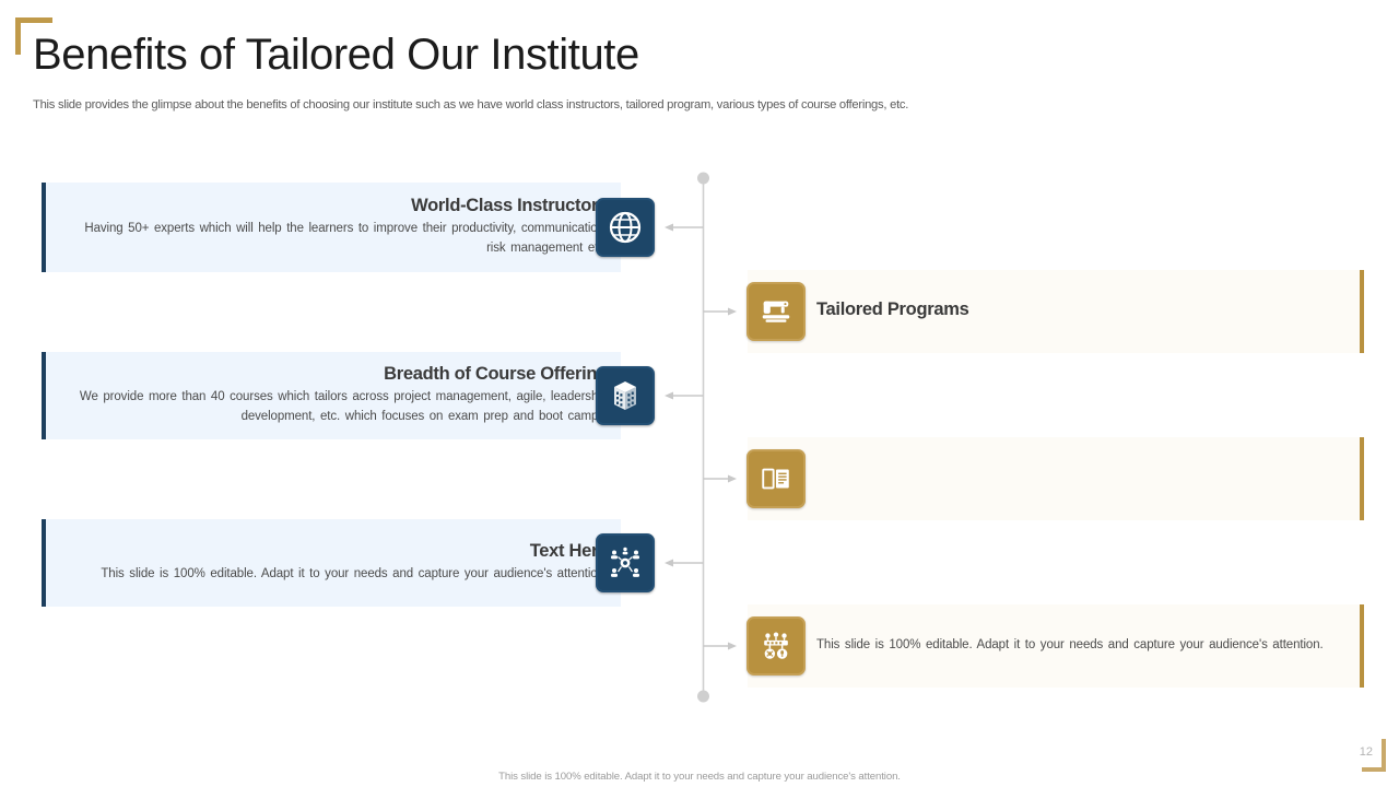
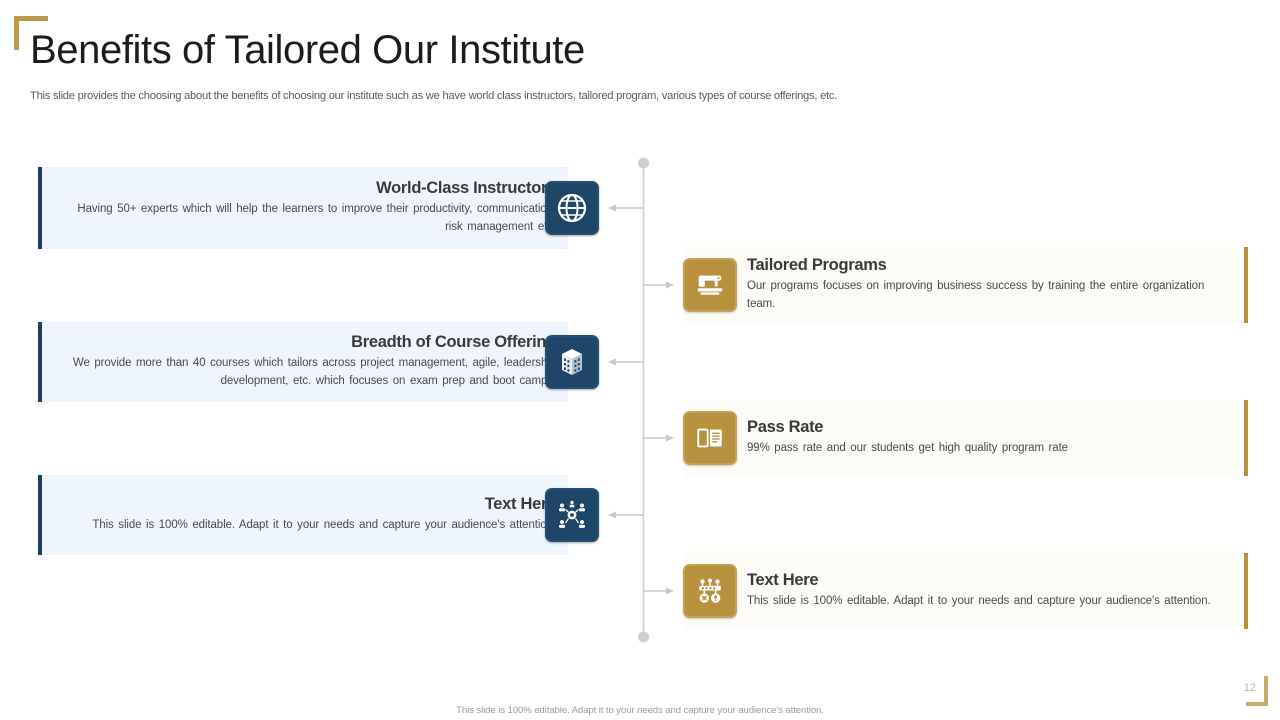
  Benefits of Tailored Our Institute
- This slide provides the glimpse about the benefits of choosing our institute such as we have world class instructors, tailored program, various types of course offerings, etc.
+ This slide provides the choosing about the benefits of choosing our institute such as we have world class instructors, tailored program, various types of course offerings, etc.
  World-Class Instructo
  Having 50+ experts which will help the learners to improve their productivity, communicatio risk management e
  Breadth of Course Offerin
  We provide more than 40 courses which tailors across project management, agile, leaders development, etc. which focuses on exam prep and boot cam
  Text He
  This slide is 100% editable. Adapt it to your needs and capture your audience's attentio
  Tailored Programs
+ Our programs focuses on improving business success by training the entire organization team.
+ Pass Rate
+ 99% pass rate and our students get high quality program rate
+ Text Here
  This slide is 100% editable. Adapt it to your needs and capture your audience's attention.
  This slide is 100% editable. Adapt it to your needs and capture your audience's attention.
  12
